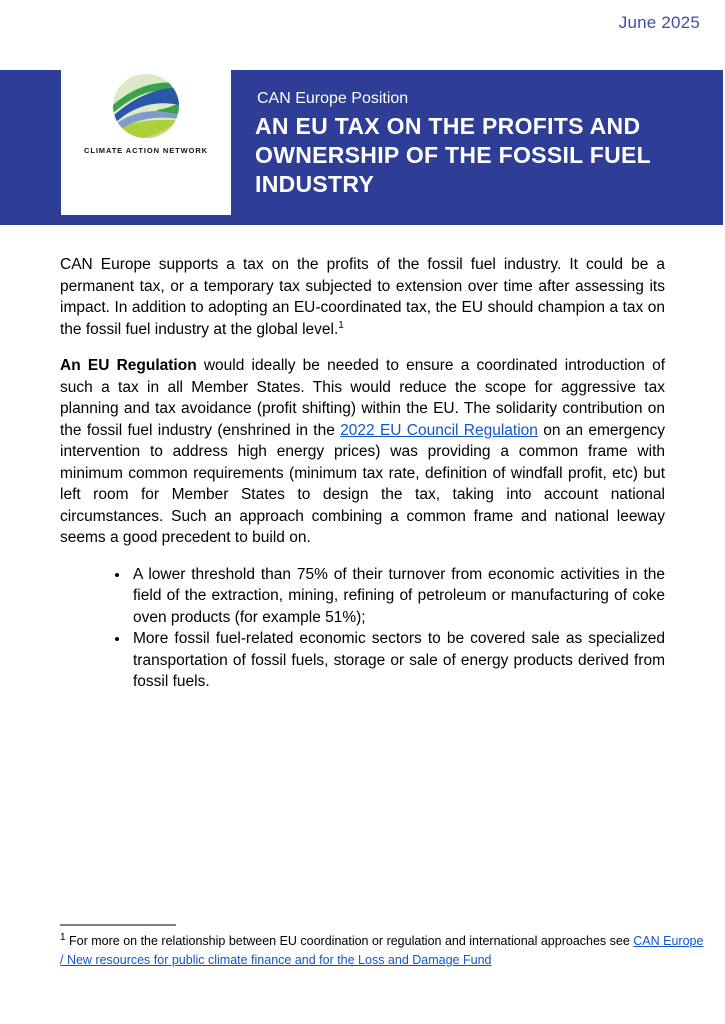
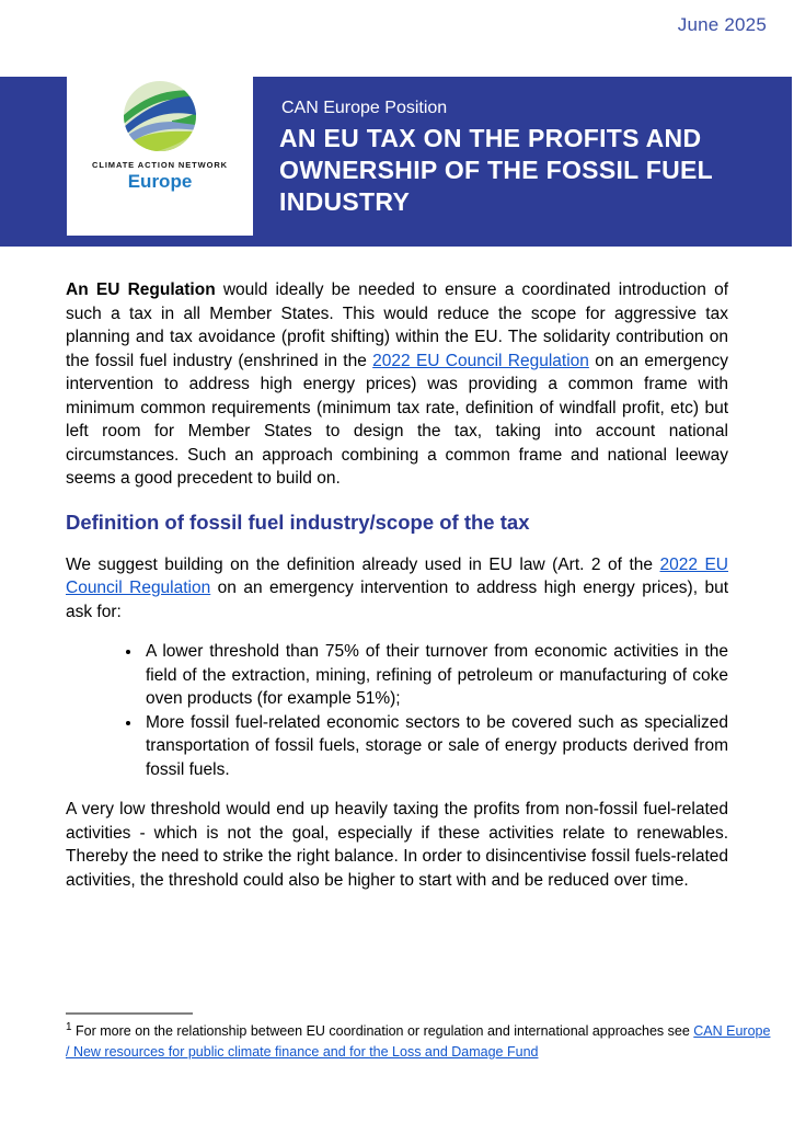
  June 2025
  CLIMATE ACTION NETWORK
+ Europe
  CAN Europe Position
  AN EU TAX ON THE PROFITS AND OWNERSHIP OF THE FOSSIL FUEL INDUSTRY
- CAN Europe supports a tax on the profits of the fossil fuel industry. It could be a permanent tax, or a temporary tax subjected to extension over time after assessing its impact. In addition to adopting an EU-coordinated tax, the EU should champion a tax on the fossil fuel industry at the global level.1
  An EU Regulation would ideally be needed to ensure a coordinated introduction of such a tax in all Member States. This would reduce the scope for aggressive tax planning and tax avoidance (profit shifting) within the EU. The solidarity contribution on the fossil fuel industry (enshrined in the 2022 EU Council Regulation on an emergency intervention to address high energy prices) was providing a common frame with minimum common requirements (minimum tax rate, definition of windfall profit, etc) but left room for Member States to design the tax, taking into account national circumstances. Such an approach combining a common frame and national leeway seems a good precedent to build on.
+ Definition of fossil fuel industry/scope of the tax
+ We suggest building on the definition already used in EU law (Art. 2 of the 2022 EU Council Regulation on an emergency intervention to address high energy prices), but ask for:
  A lower threshold than 75% of their turnover from economic activities in the field of the extraction, mining, refining of petroleum or manufacturing of coke oven products (for example 51%);
- More fossil fuel-related economic sectors to be covered sale as specialized transportation of fossil fuels, storage or sale of energy products derived from fossil fuels.
+ More fossil fuel-related economic sectors to be covered such as specialized transportation of fossil fuels, storage or sale of energy products derived from fossil fuels.
+ A very low threshold would end up heavily taxing the profits from non-fossil fuel-related activities - which is not the goal, especially if these activities relate to renewables. Thereby the need to strike the right balance. In order to disincentivise fossil fuels-related activities, the threshold could also be higher to start with and be reduced over time.
  1 For more on the relationship between EU coordination or regulation and international approaches see CAN Europe / New resources for public climate finance and for the Loss and Damage Fund
